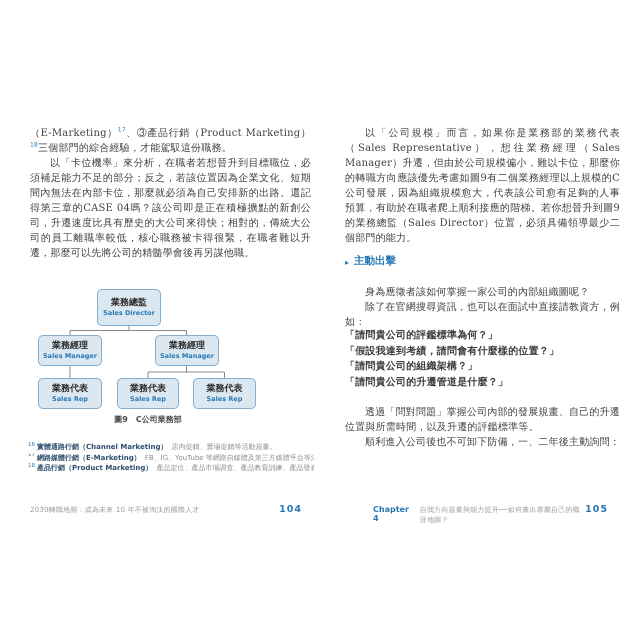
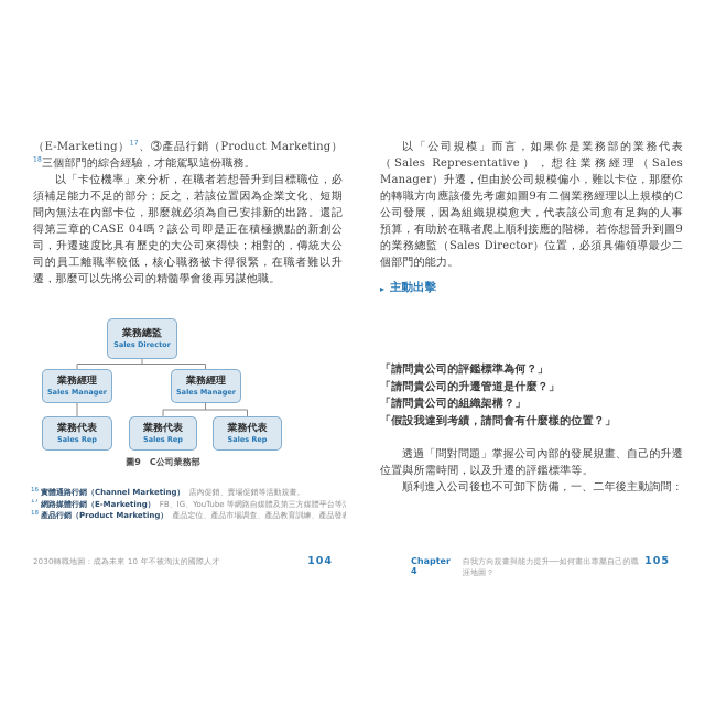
  （E-Marketing） 、③產品行銷（Product Marketing）三個部門的綜合經驗，才能駕馭這份職務。
  以「卡位機率」來分析，在職者若想晉升到目標職位，必須補足能力不足的部分；反之，若該位置因為企業文化、短期間內無法在內部卡位，那麼就必須為自己安排新的出路。還記得第三章的CASE 04嗎？該公司即是正在積極擴點的新創公司，升遷速度比具有歷史的大公司來得快；相對的，傳統大公司的員工離職率較低，核心職務被卡得很緊，在職者難以升遷，那麼可以先將公司的精髓學會後再另謀他職。
  業務總監
  Sales Director
  業務經理
  Sales Manager
  業務經理
  Sales Manager
  業務代表
  Sales Rep
  業務代表
  Sales Rep
  業務代表
  Sales Rep
  圖9 C公司業務部
  實體通路行銷（Channel Marketing） 店內促銷、賣場促銷等活動規畫。
  網路媒體行銷（E-Marketing） FB、IG、YouTube 等網路自媒體及第三方媒體平台等
  產品行銷（Product Marketing） 產品定位、產品市場調查、產品教育訓練、產品發表
  2030轉職地圖：成為未來 10 年不被淘汰的國際人才
  104
  以「公司規模」而言，如果你是業務部的業務代表（Sales Representative），想往業務經理（Sales Manager）升遷，但由於公司規模偏小，難以卡位，那麼你的轉職方向應該優先考慮如圖9有二個業務經理以上規模的C公司發展，因為組織規模愈大，代表該公司愈有足夠的人事預算，有助於在職者爬上順利接應的階梯。若你想晉升到圖9的業務總監（Sales Director）位置，必須具備領導最少二個部門的能力。
  ▸
  主動出擊
- 身為應徵者該如何掌握一家公司的內部組織圖呢？
- 除了在官網搜尋資訊，也可以在面試中直接請教資方，例如：
  「請問貴公司的評鑑標準為何？」
- 「假設我達到考績，請問會有什麼樣的位置？」
+ 「請問貴公司的升遷管道是什麼？」
  「請問貴公司的組織架構？」
- 「請問貴公司的升遷管道是什麼？」
+ 「假設我達到考績，請問會有什麼樣的位置？」
  透過「問對問題」掌握公司內部的發展規畫、自己的升遷位置與所需時間，以及升遷的評鑑標準等。
  順利進入公司後也不可卸下防備，一、二年後主動詢問：
  Chapter 4
  自我方向規畫與能力提升──如何畫出專屬自己的職涯地圖？
  105
